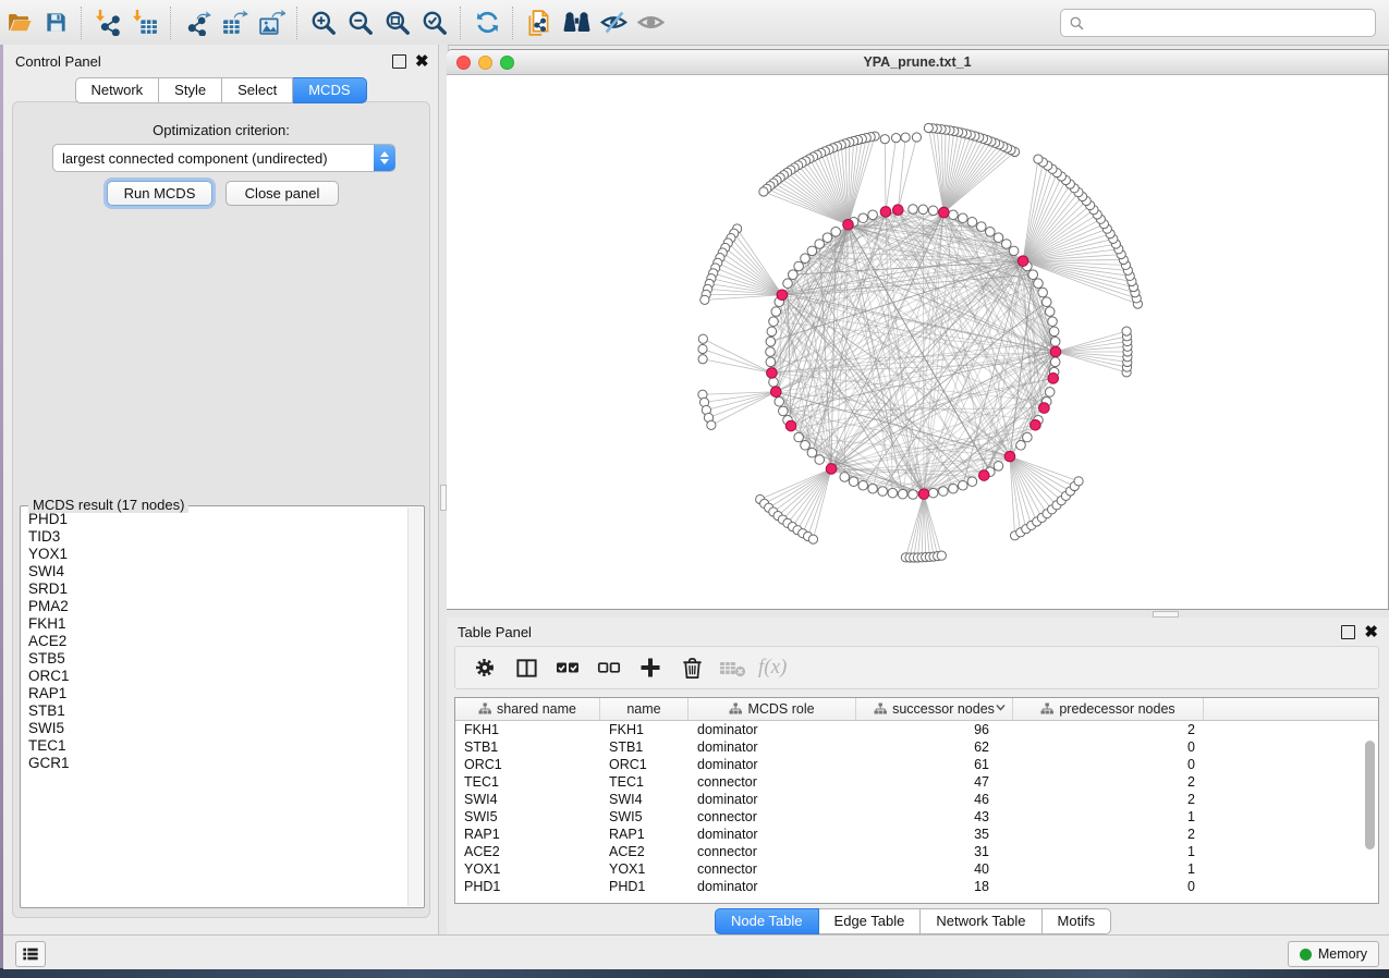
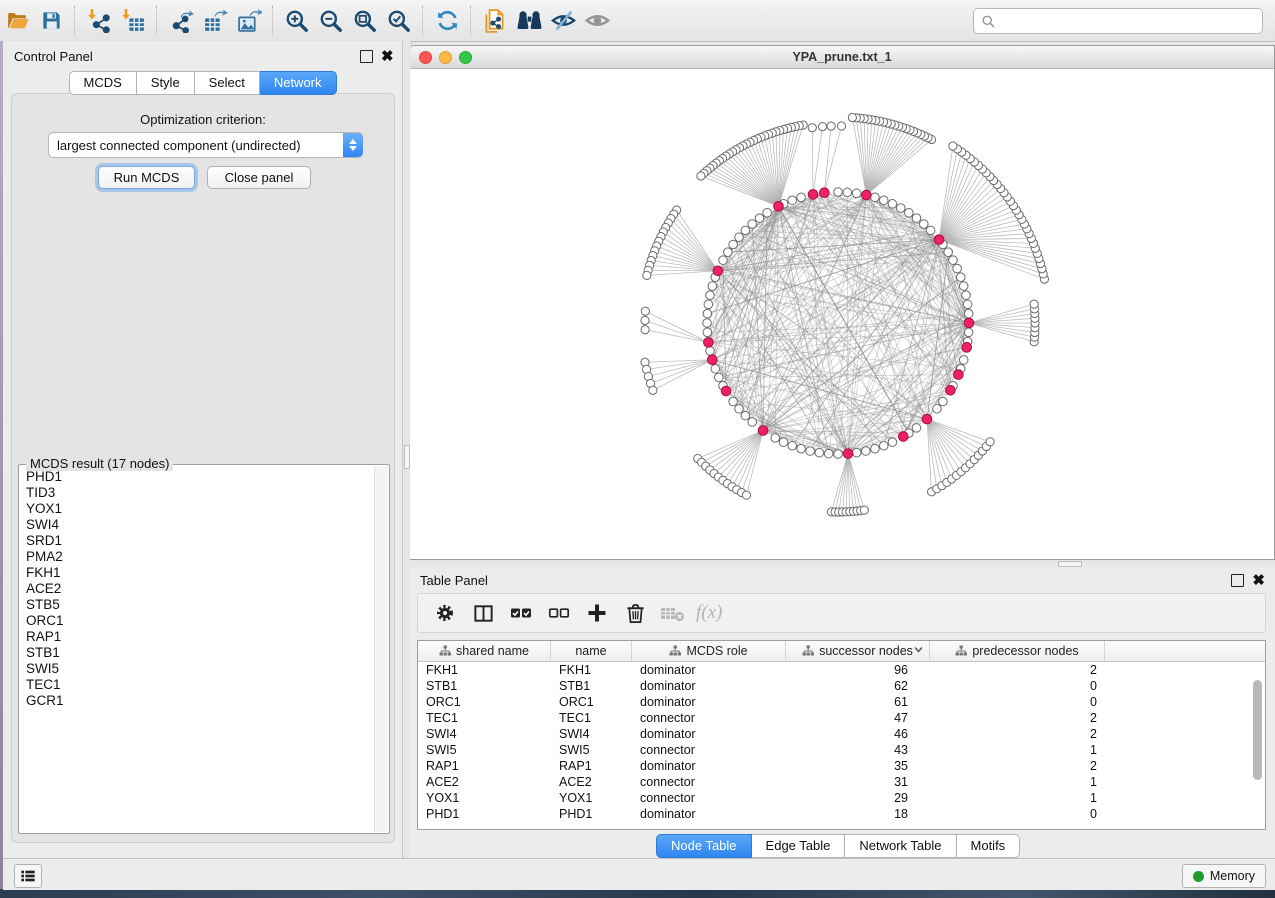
  Control Panel
  ✖
- Network
+ MCDS
  Style
  Select
- MCDS
+ Network
  Optimization criterion:
  largest connected component (undirected)
  Run MCDS
  Close panel
  MCDS result (17 nodes)
  PHD1
  TID3
  YOX1
  SWI4
  SRD1
  PMA2
  FKH1
  ACE2
  STB5
  ORC1
  RAP1
  STB1
  SWI5
  TEC1
  GCR1
  YPA_prune.txt_1
  Table Panel
  ✖
  f(x)
  shared name
  name
  MCDS role
  successor nodes
  predecessor nodes
  FKH1
  FKH1
  dominator
  96
  2
  STB1
  STB1
  dominator
  62
  0
  ORC1
  ORC1
  dominator
  61
  0
  TEC1
  TEC1
  connector
  47
  2
  SWI4
  SWI4
  dominator
  46
  2
  SWI5
  SWI5
  connector
  43
  1
  RAP1
  RAP1
  dominator
  35
  2
  ACE2
  ACE2
  connector
  31
  1
  YOX1
  YOX1
  connector
- 40
+ 29
  1
  PHD1
  PHD1
  dominator
  18
  0
  Node Table
  Edge Table
  Network Table
  Motifs
  Memory
